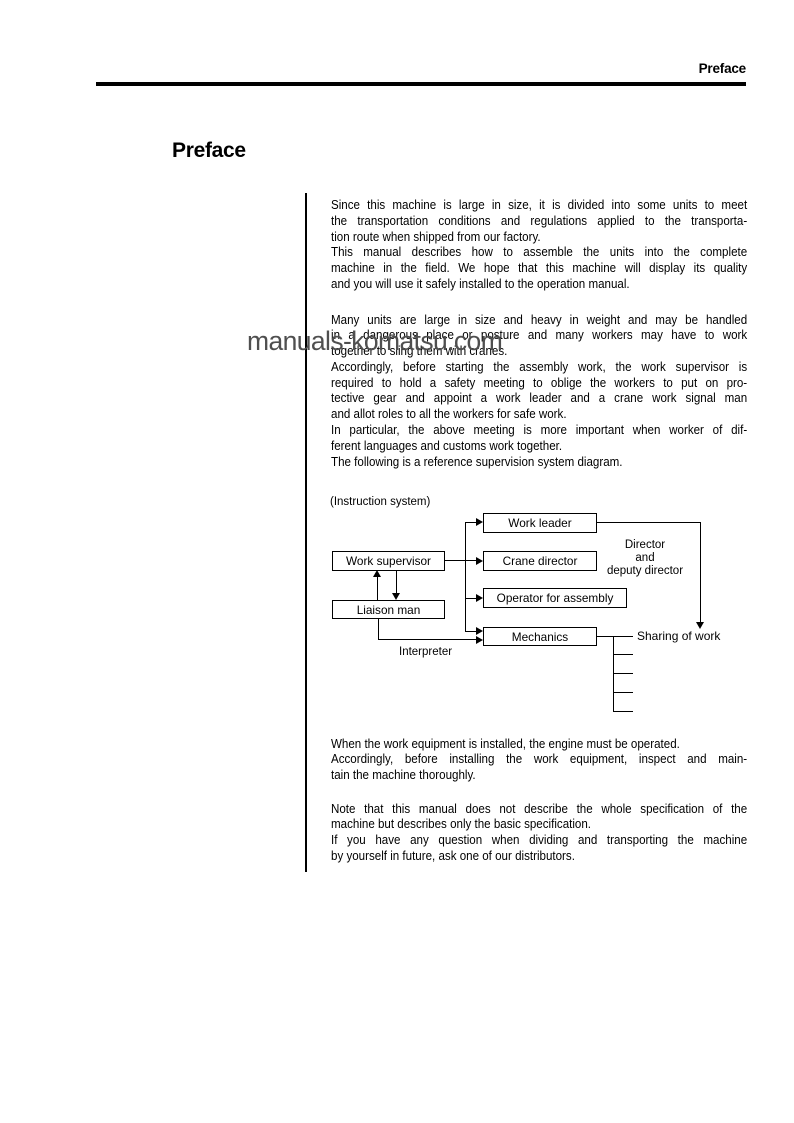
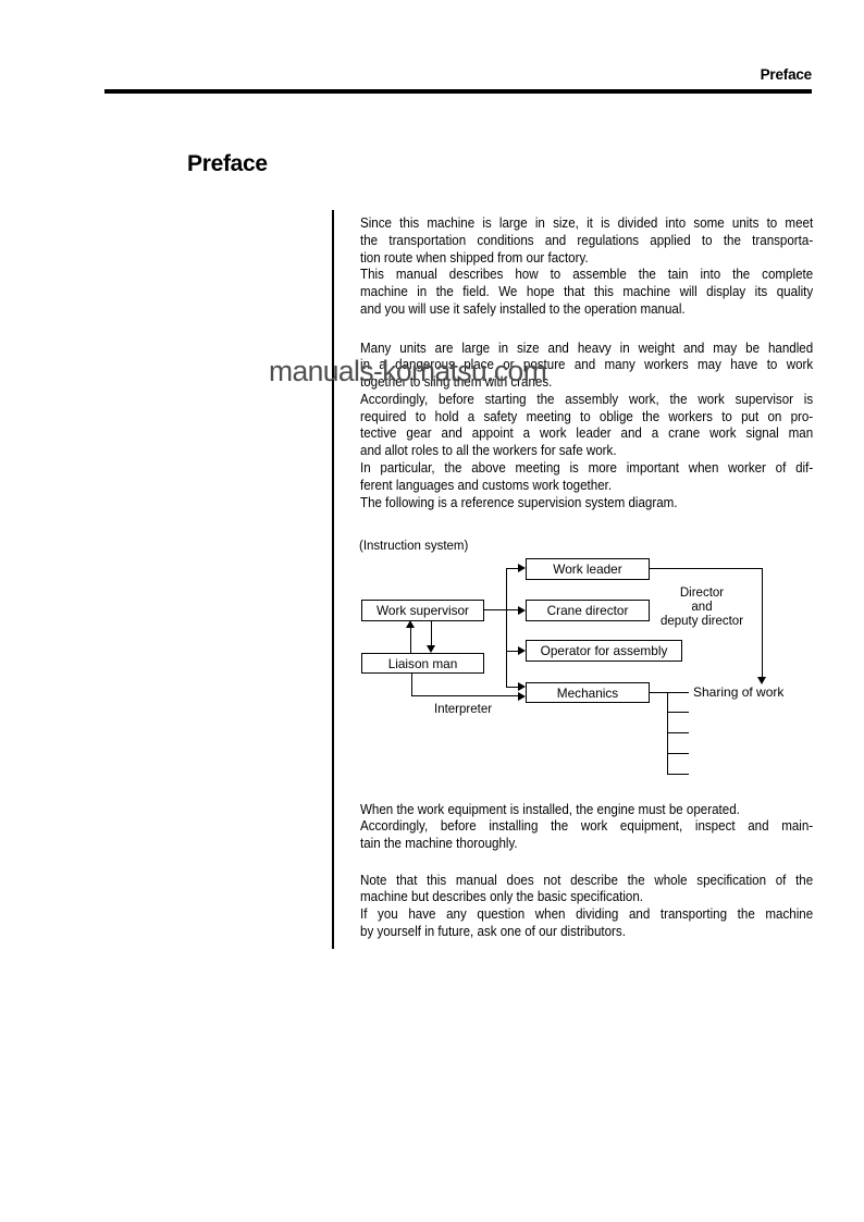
  Preface
  Preface
  manuals-komatsu.com
  Since this machine is large in size, it is divided into some units to meet
  the transportation conditions and regulations applied to the transporta-
  tion route when shipped from our factory.
- This manual describes how to assemble the units into the complete
+ This manual describes how to assemble the tain into the complete
  machine in the field. We hope that this machine will display its quality
  and you will use it safely installed to the operation manual.
  Many units are large in size and heavy in weight and may be handled
  in a dangerous place or posture and many workers may have to work
  together to sling them with cranes.
  Accordingly, before starting the assembly work, the work supervisor is
  required to hold a safety meeting to oblige the workers to put on pro-
  tective gear and appoint a work leader and a crane work signal man
  and allot roles to all the workers for safe work.
  In particular, the above meeting is more important when worker of dif-
  ferent languages and customs work together.
  The following is a reference supervision system diagram.
  (Instruction system)
  Work supervisor
  Liaison man
  Work leader
  Crane director
  Operator for assembly
  Mechanics
  Director
  and
  deputy director
  Sharing of work
  Interpreter
  When the work equipment is installed, the engine must be operated.
  Accordingly, before installing the work equipment, inspect and main-
  tain the machine thoroughly.
  Note that this manual does not describe the whole specification of the
  machine but describes only the basic specification.
  If you have any question when dividing and transporting the machine
  by yourself in future, ask one of our distributors.
